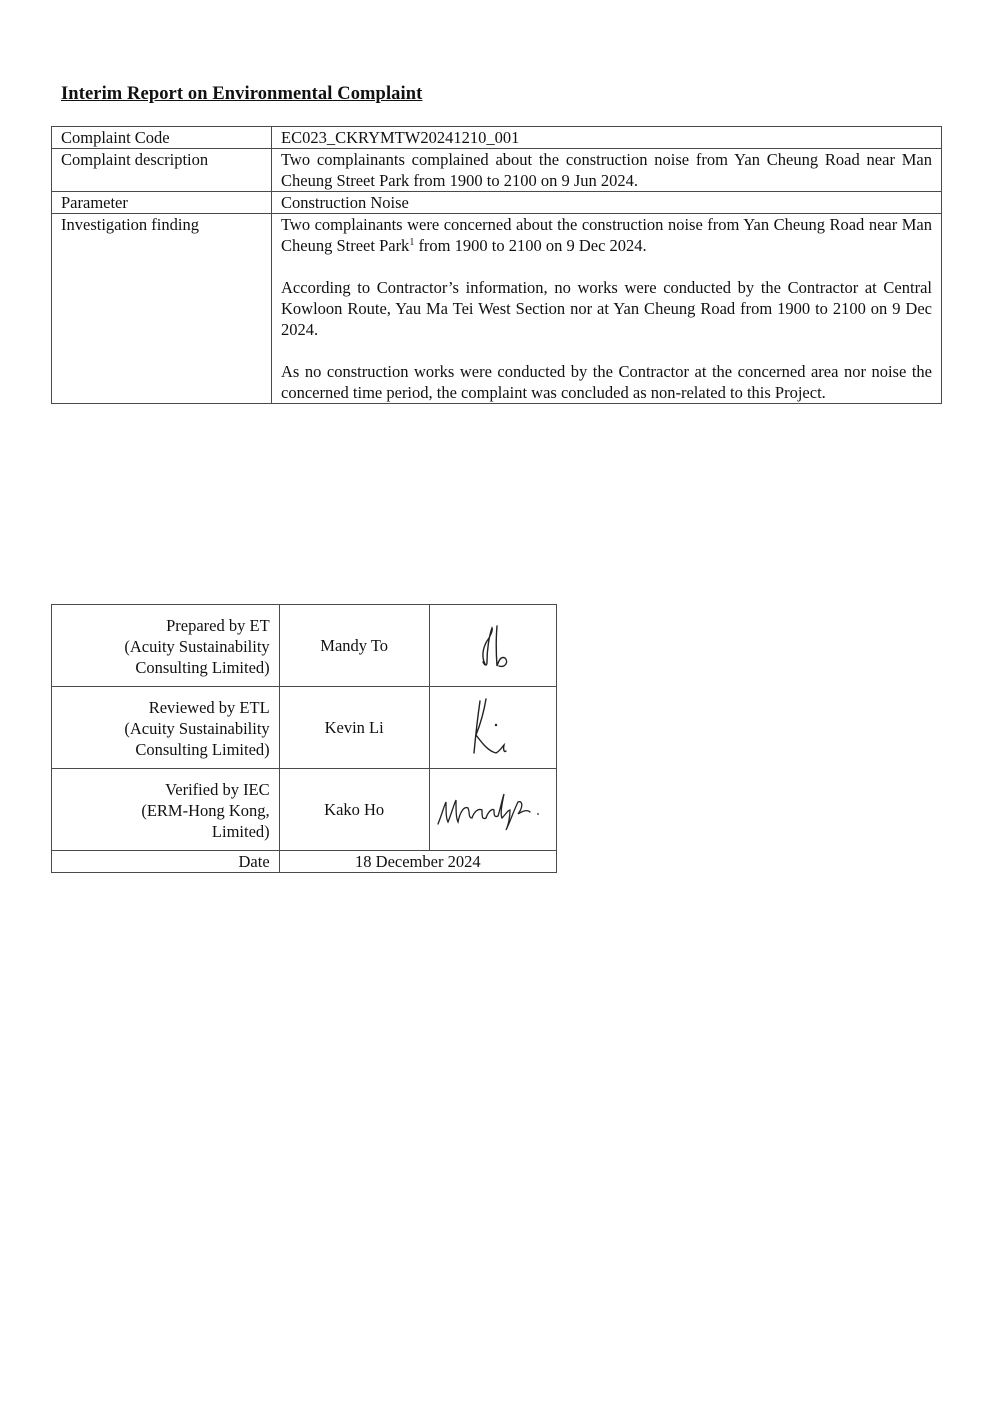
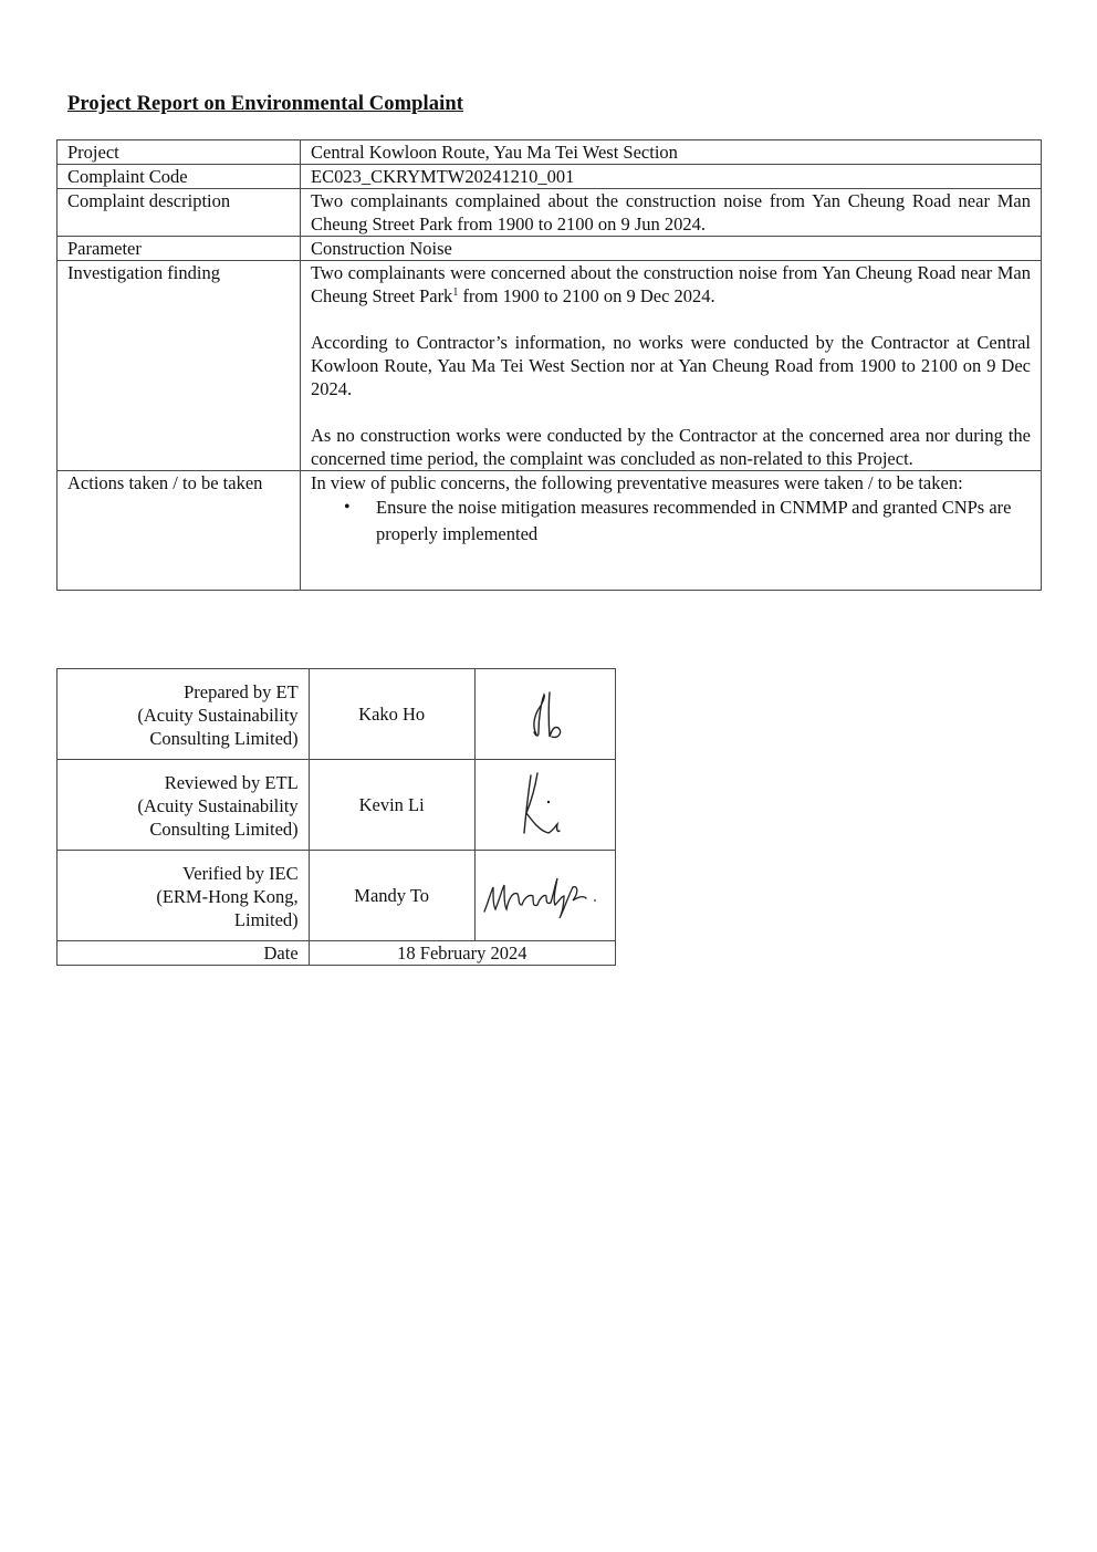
- Interim Report on Environmental Complaint
+ Project Report on Environmental Complaint
+ Project	Central Kowloon Route, Yau Ma Tei West Section
  Complaint Code	EC023_CKRYMTW20241210_001
  Complaint description	Two complainants complained about the construction noise from Yan Cheung Road near Man Cheung Street Park from 1900 to 2100 on 9 Jun 2024.
  Parameter	Construction Noise
- Investigation finding	Two complainants were concerned about the construction noise from Yan Cheung Road near Man Cheung Street Park1 from 1900 to 2100 on 9 Dec 2024. According to Contractor’s information, no works were conducted by the Contractor at Central Kowloon Route, Yau Ma Tei West Section nor at Yan Cheung Road from 1900 to 2100 on 9 Dec 2024. As no construction works were conducted by the Contractor at the concerned area nor noise the concerned time period, the complaint was concluded as non-related to this Project.
+ Investigation finding	Two complainants were concerned about the construction noise from Yan Cheung Road near Man Cheung Street Park1 from 1900 to 2100 on 9 Dec 2024. According to Contractor’s information, no works were conducted by the Contractor at Central Kowloon Route, Yau Ma Tei West Section nor at Yan Cheung Road from 1900 to 2100 on 9 Dec 2024. As no construction works were conducted by the Contractor at the concerned area nor during the concerned time period, the complaint was concluded as non-related to this Project.
+ Actions taken / to be taken	In view of public concerns, the following preventative measures were taken / to be taken: • Ensure the noise mitigation measures recommended in CNMMP and granted CNPs are properly implemented
- Prepared by ET (Acuity Sustainability Consulting Limited)	Mandy To
+ Prepared by ET (Acuity Sustainability Consulting Limited)	Kako Ho
  Reviewed by ETL (Acuity Sustainability Consulting Limited)	Kevin Li
- Verified by IEC (ERM-Hong Kong, Limited)	Kako Ho
+ Verified by IEC (ERM-Hong Kong, Limited)	Mandy To
- Date	18 December 2024
+ Date	18 February 2024
